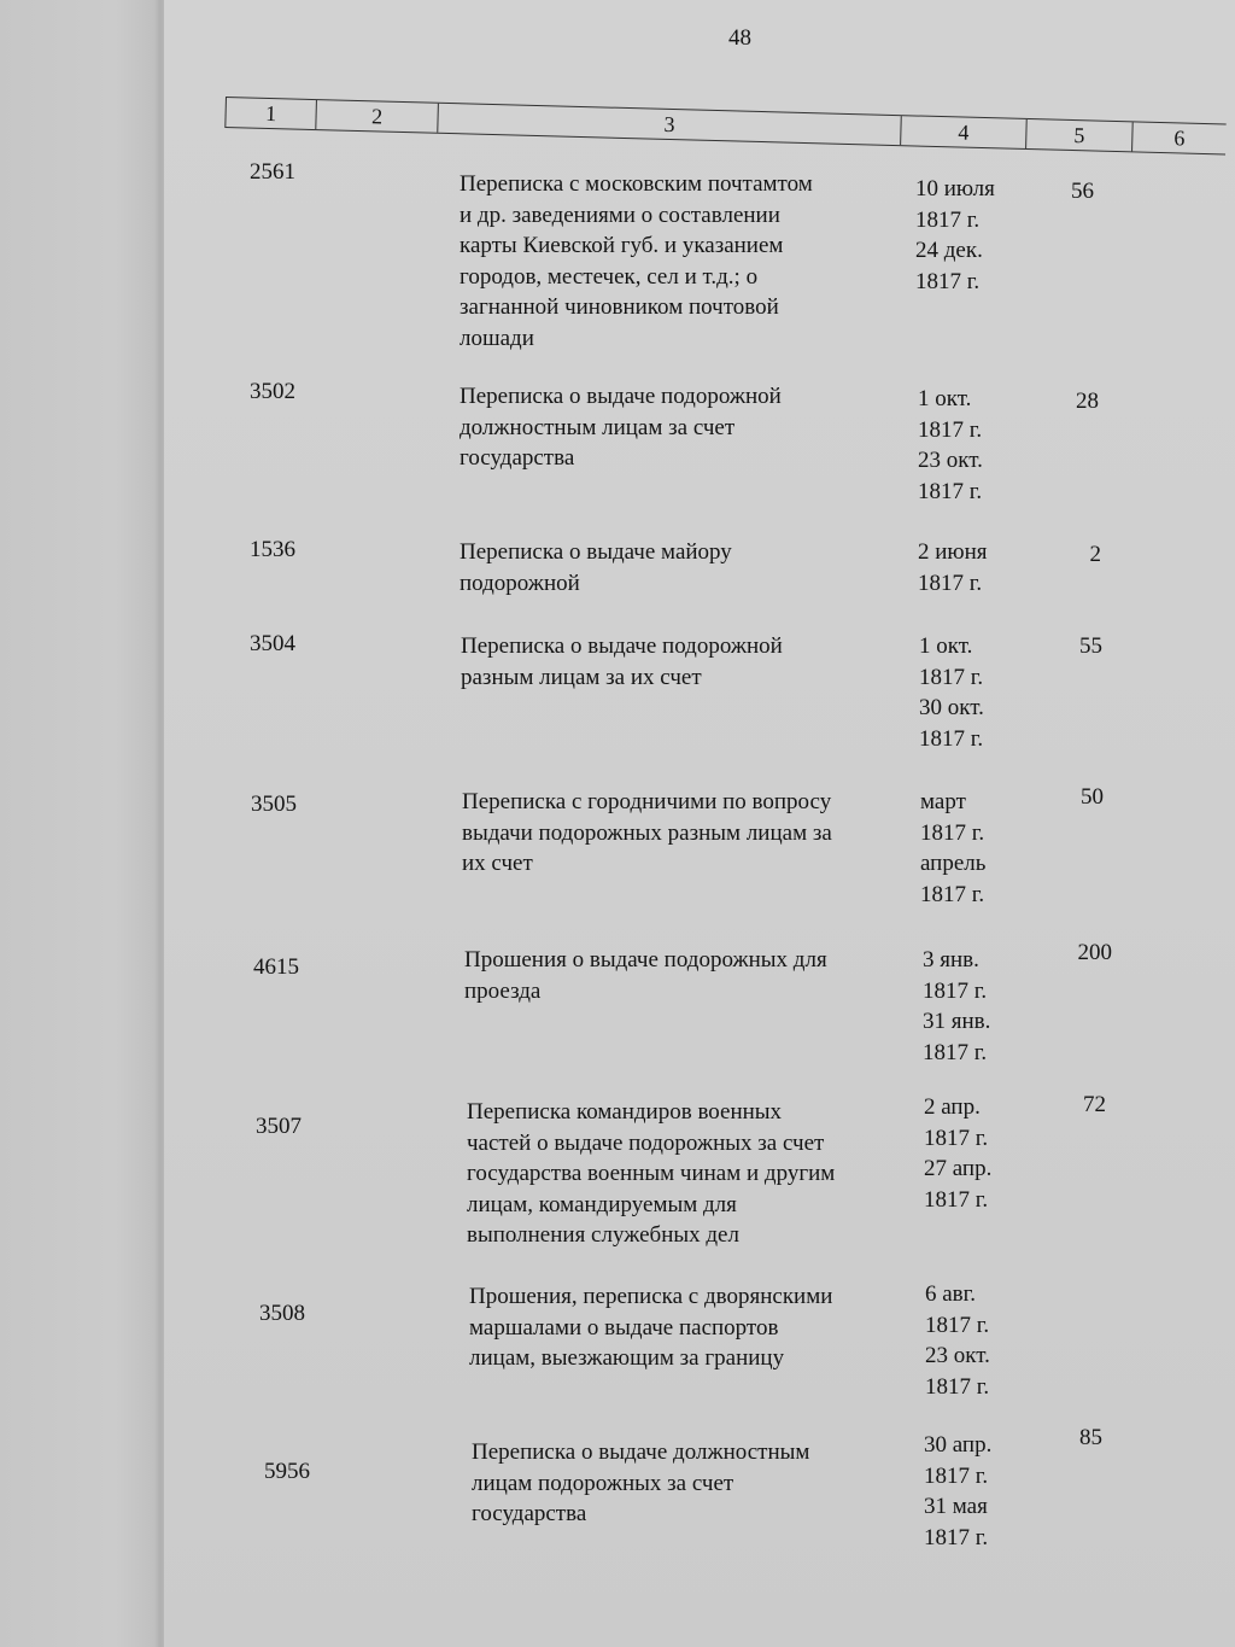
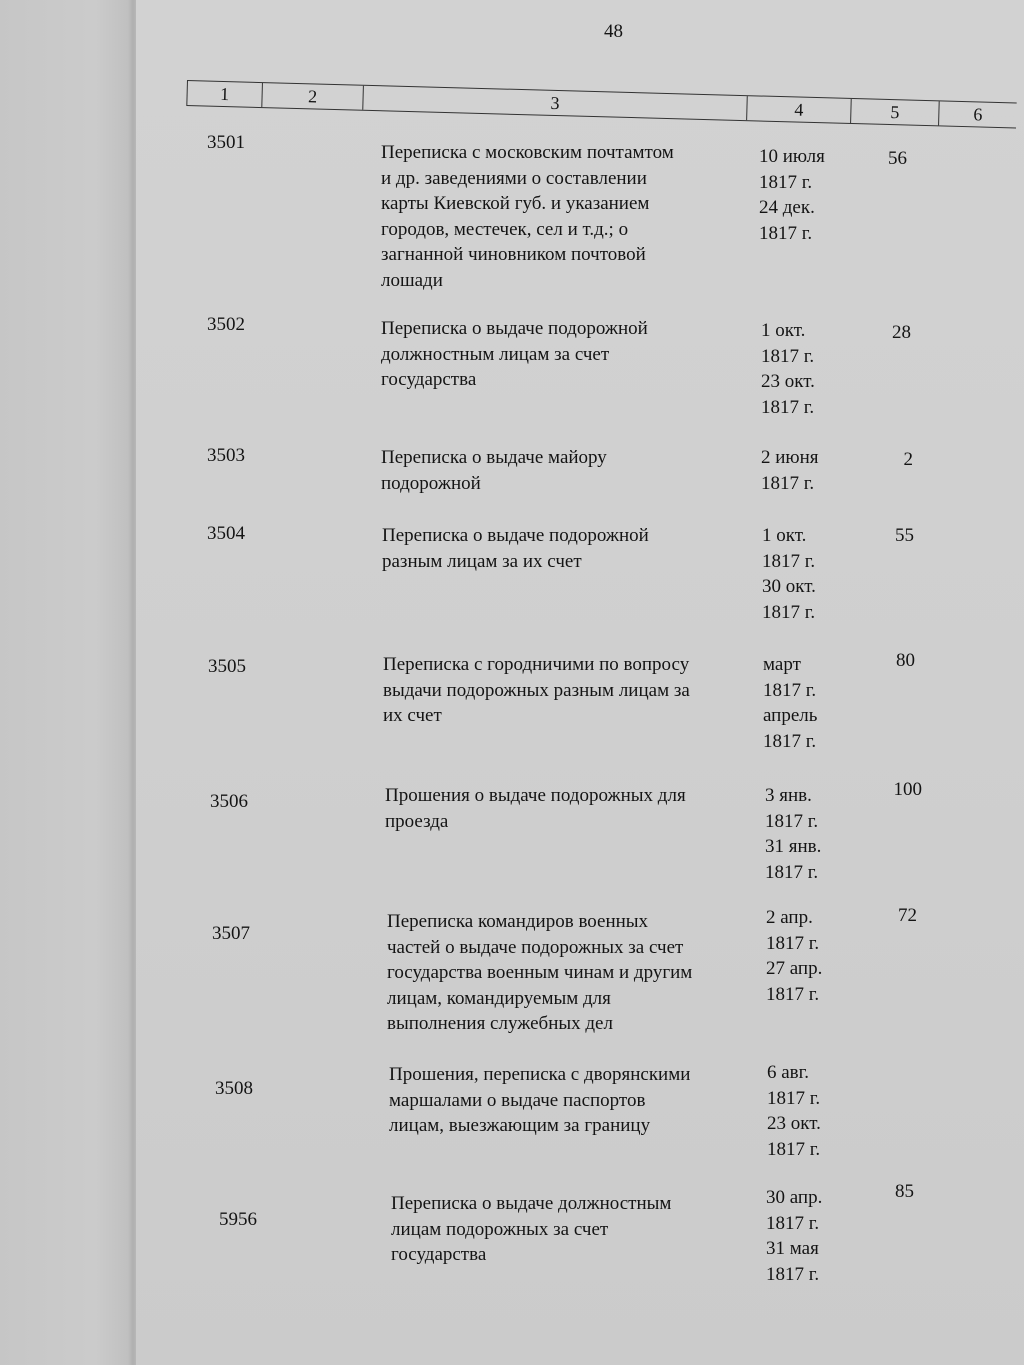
  48
- 2561
+ 3501
  Переписка с московским почтамтом
  и др. заведениями о составлении
  карты Киевской губ. и указанием
  городов, местечек, сел и т.д.; о
  загнанной чиновником почтовой
  лошади
  10 июля
  1817 г.
  24 дек.
  1817 г.
  56
  3502
  Переписка о выдаче подорожной
  должностным лицам за счет
  государства
  1 окт.
  1817 г.
  23 окт.
  1817 г.
  28
- 1536
+ 3503
  Переписка о выдаче майору
  подорожной
  2 июня
  1817 г.
  2
  3504
  Переписка о выдаче подорожной
  разным лицам за их счет
  1 окт.
  1817 г.
  30 окт.
  1817 г.
  55
  3505
  Переписка с городничими по вопросу
  выдачи подорожных разным лицам за
  их счет
  март
  1817 г.
  апрель
  1817 г.
- 50
+ 80
- 4615
+ 3506
  Прошения о выдаче подорожных для
  проезда
  3 янв.
  1817 г.
  31 янв.
  1817 г.
- 200
+ 100
  3507
  Переписка командиров военных
  частей о выдаче подорожных за счет
  государства военным чинам и другим
  лицам, командируемым для
  выполнения служебных дел
  2 апр.
  1817 г.
  27 апр.
  1817 г.
  72
  3508
  Прошения, переписка с дворянскими
  маршалами о выдаче паспортов
  лицам, выезжающим за границу
  6 авг.
  1817 г.
  23 окт.
  1817 г.
  5956
  Переписка о выдаче должностным
  лицам подорожных за счет
  государства
  30 апр.
  1817 г.
  31 мая
  1817 г.
  85
